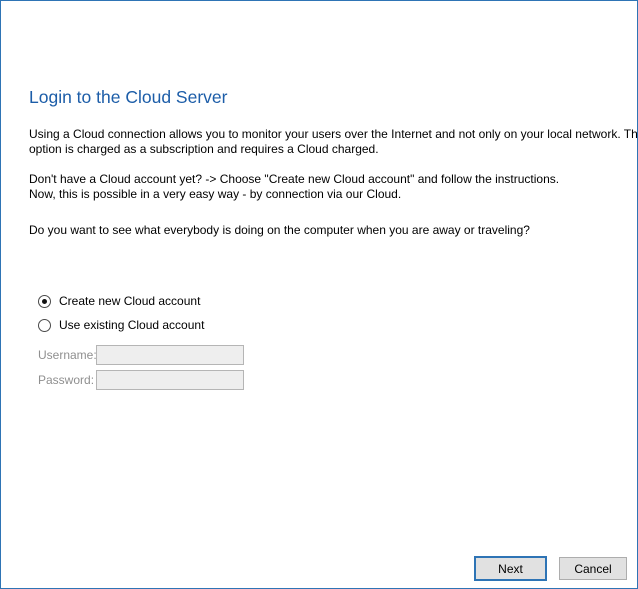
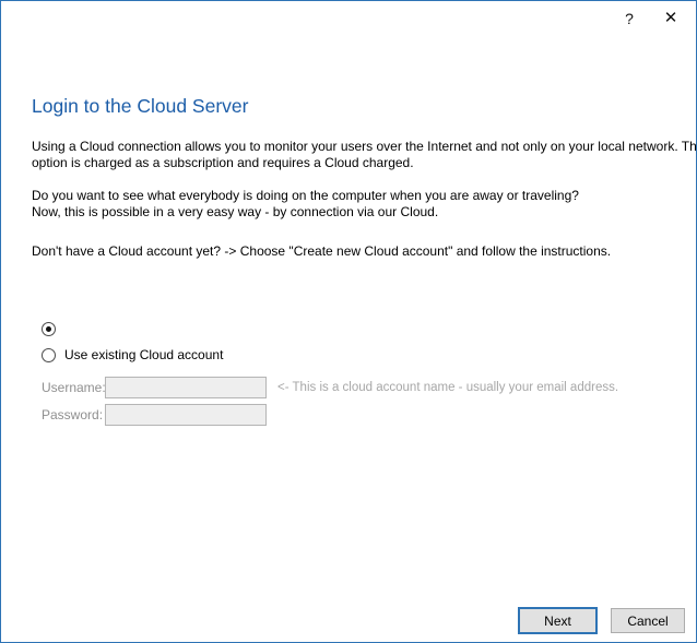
+ ?
+ ✕
  Login to the Cloud Server
  Using a Cloud connection allows you to monitor your users over the Internet and not only on your local network. Th
  option is charged as a subscription and requires a Cloud charged.
- Don't have a Cloud account yet? -> Choose "Create new Cloud account" and follow the instructions.
+ Do you want to see what everybody is doing on the computer when you are away or traveling?
  Now, this is possible in a very easy way - by connection via our Cloud.
- Do you want to see what everybody is doing on the computer when you are away or traveling?
+ Don't have a Cloud account yet? -> Choose "Create new Cloud account" and follow the instructions.
- Create new Cloud account
  Use existing Cloud account
  Username
+ <- This is a cloud account name - usually your email address.
  Password:
  Next
  Cancel
